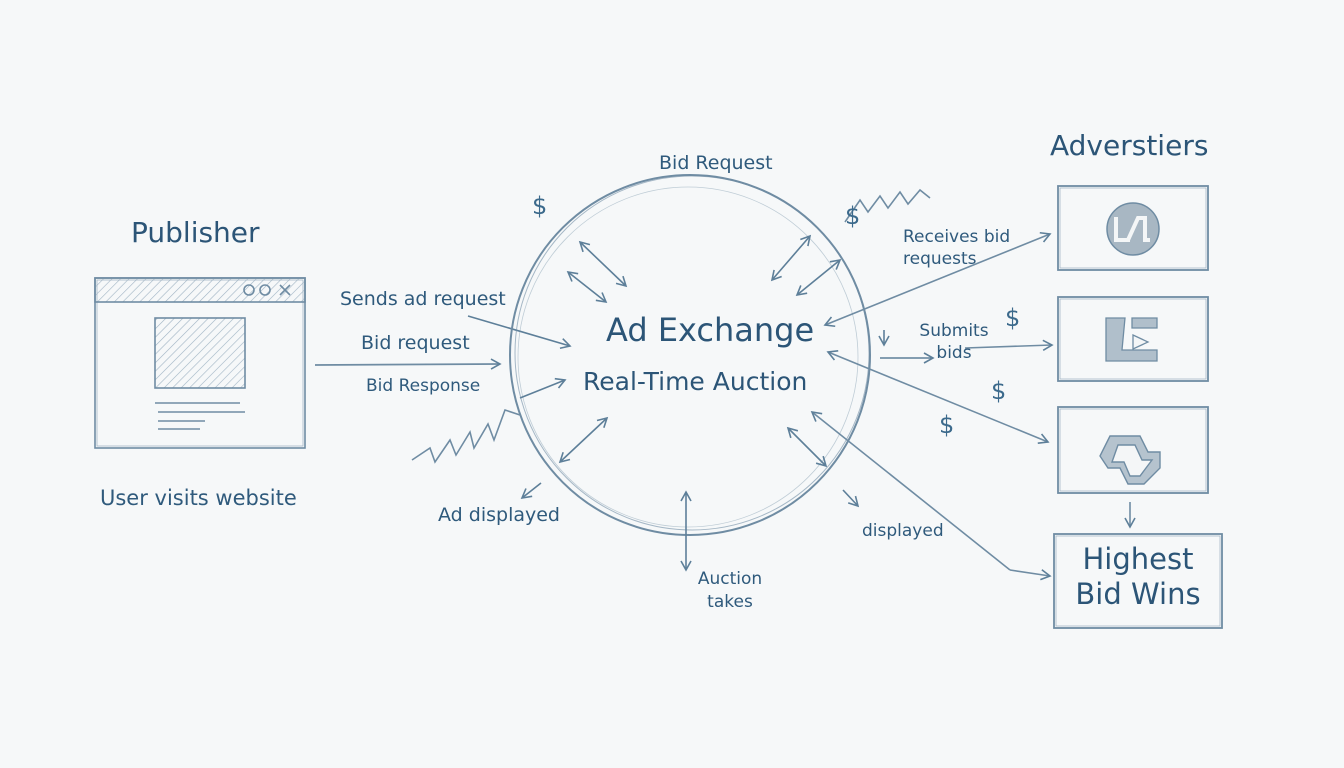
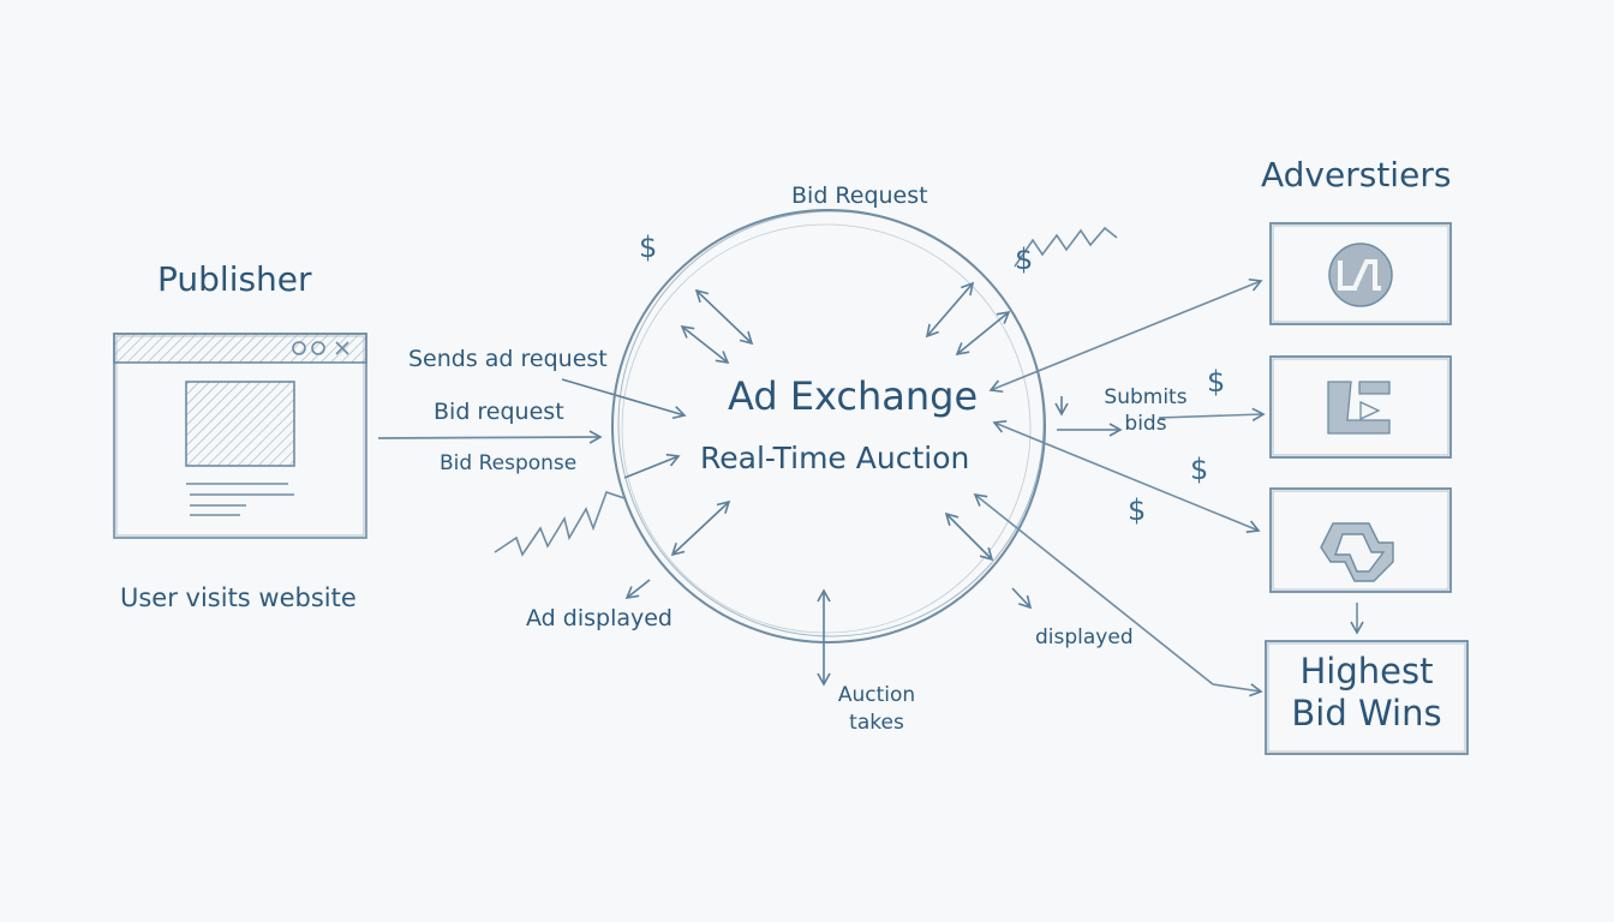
  Publisher
  User visits website
  Sends ad request
  Bid request
  Bid Response
  Ad displayed
  Bid Request
  Ad Exchange
  Real-Time Auction
  Auction takes
- Receives bid requests
  Submits bids
  displayed
  Adverstiers
  Highest Bid Wins
  $
  $
  $
  $
  $
